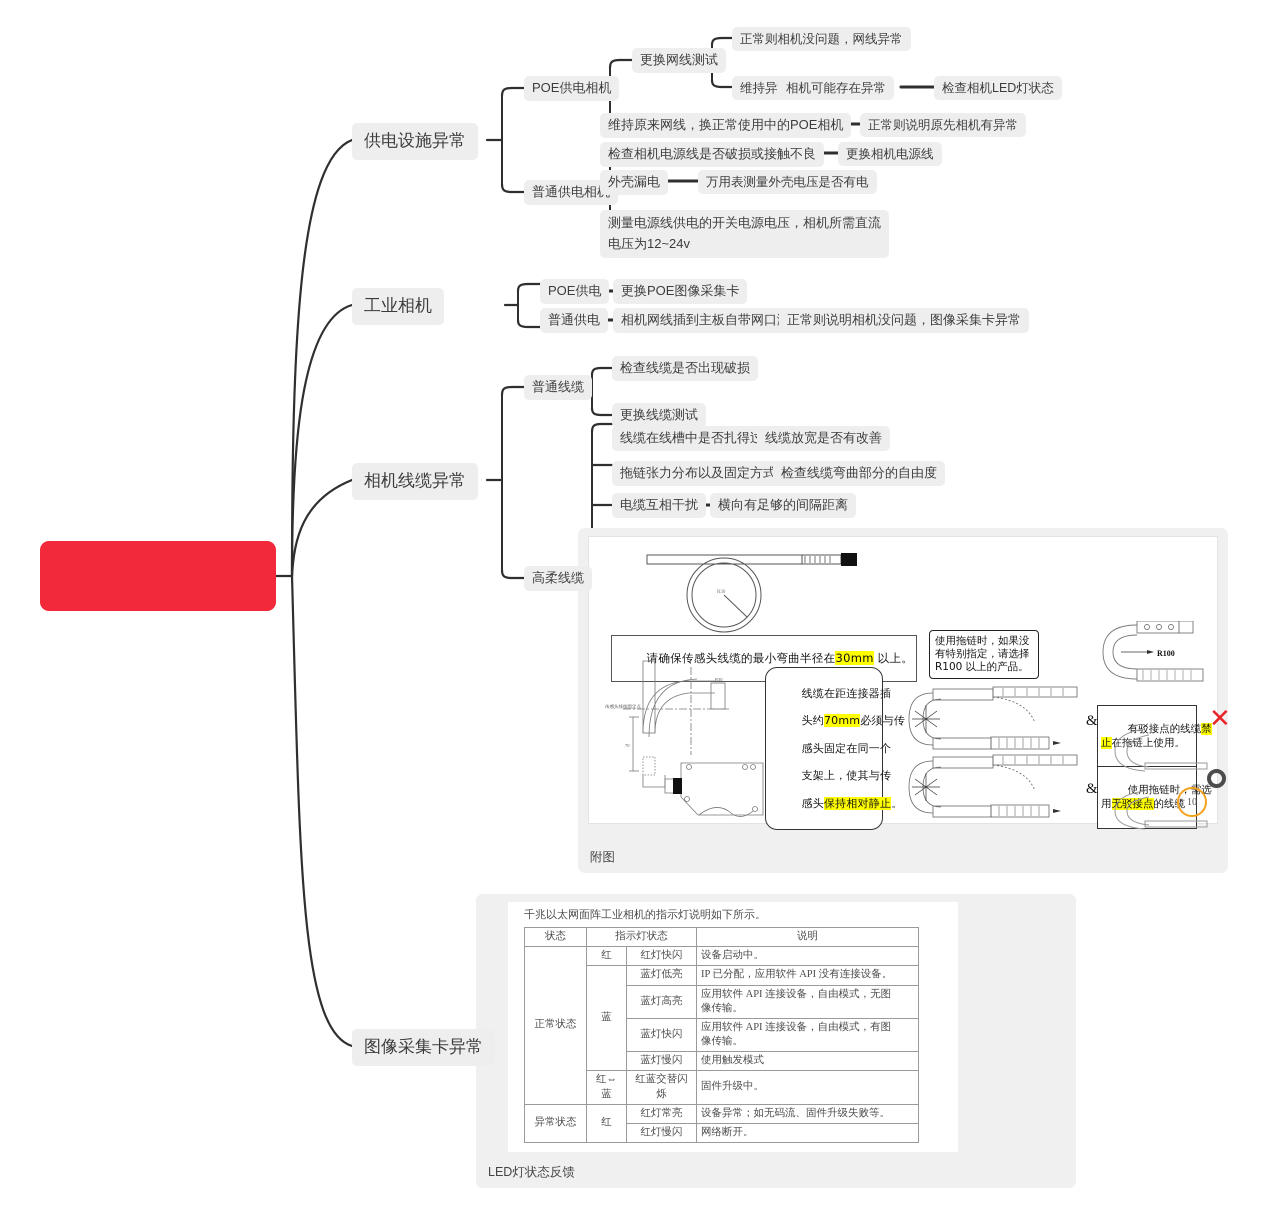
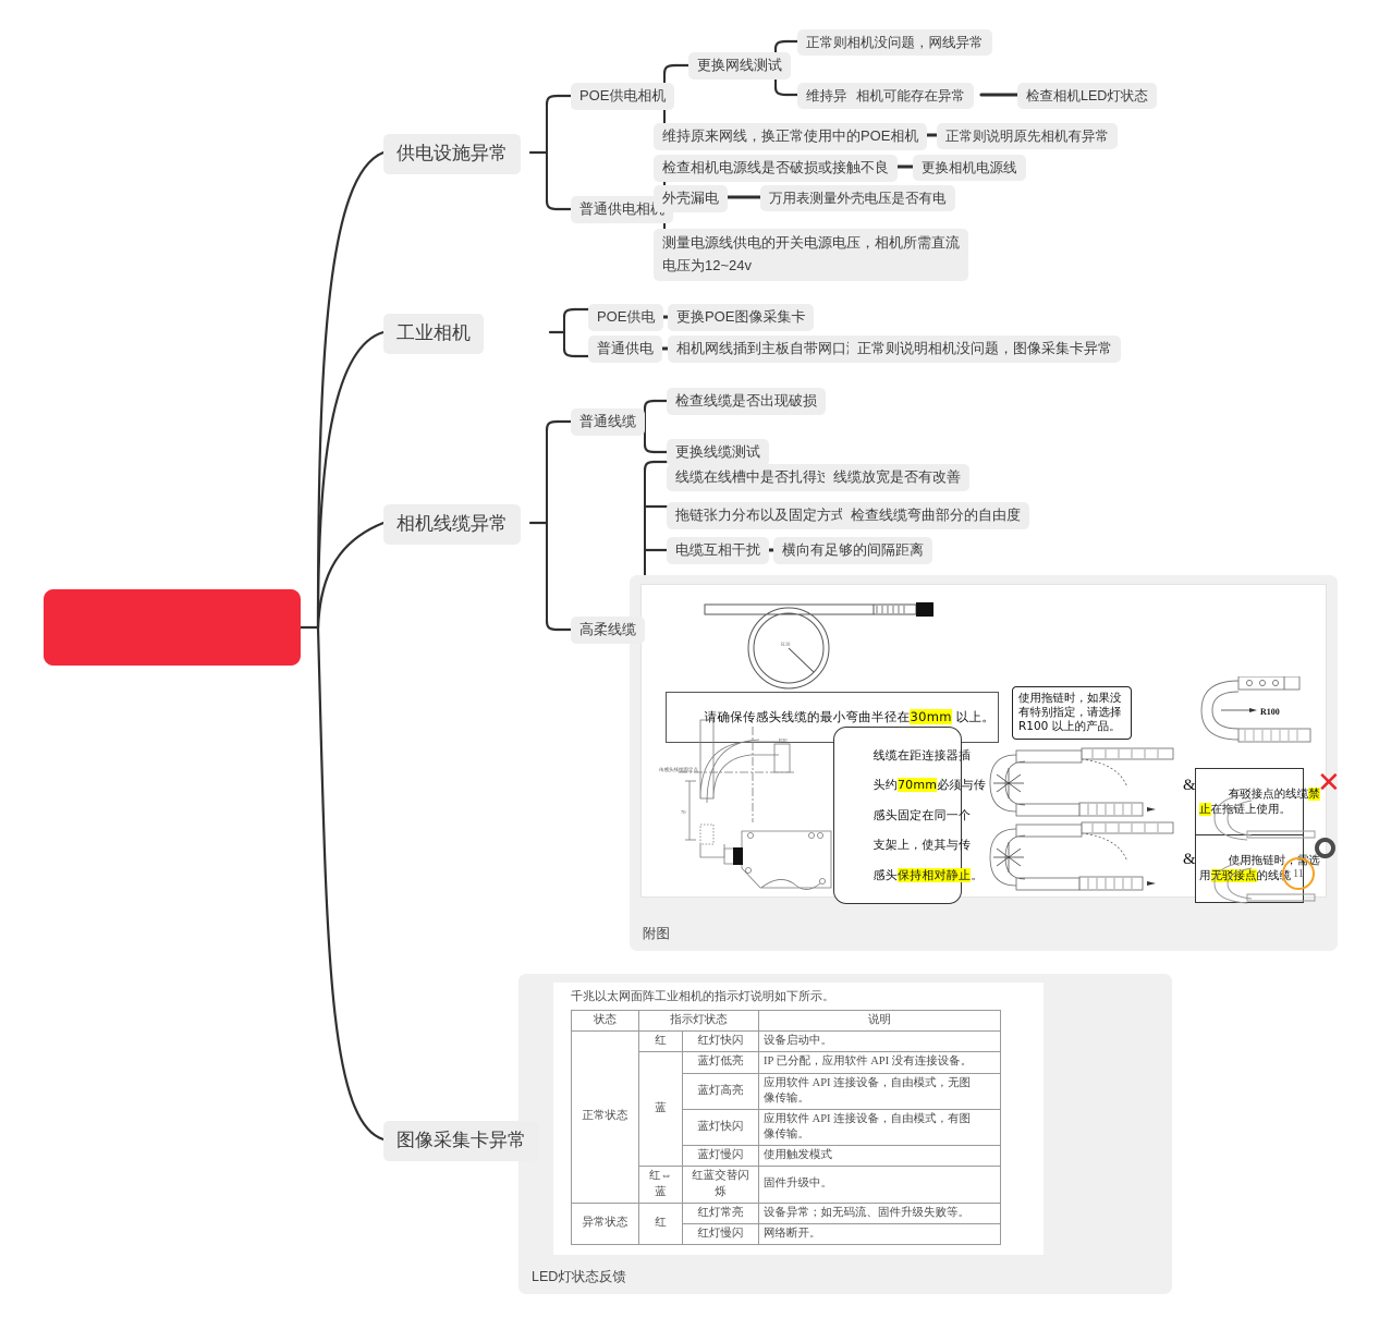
  供电设施异常
  工业相机
  相机线缆异常
  图像采集卡异常
  POE供电相机
  普通供电相
  更换网线测试
  正常则相机没问题，网线异常
  维持异
  相机可能存在异常
  检查相机LED灯状态
  维持原来网线，换正常使用中的POE相机
  正常则说明原先相机有异常
  检查相机电源线是否破损或接触不良
  更换相机电源线
  外壳漏电
  万用表测量外壳电压是否有电
  测量电源线供电的开关电源电压，相机所需直流
  电压为12~24v
  POE供电
  更换POE图像采集卡
  普通供电
  相机网线插到主板自带网口
  正常则说明相机没问题，图像采集卡异常
  普通线缆
  检查线缆是否出现破损
  更换线缆测试
  高柔线缆
  线缆在线槽中是否扎得
  线缆放宽是否有改善
  拖链张力分布以及固定方式
  检查线缆弯曲部分的自由度
  电缆互相干扰
  横向有足够的间隔距离
  请确保传感头线缆的最小弯曲半径在30mm 以上。
  线缆在距连接器插
  头约70mm必须与传
  感头固定在同一个
  支架上，使其与传
  感头保持相对静止。
  使用拖链时，如果没
  有特别指定，请选择
  R100 以上的产品。
  &
  &
  R100
  有接点的线缆禁
  止 拖链上使用。
  ✕
  使用拖链时，需选
  用 驳接点的线缆
- 10
+ 11
  附图
  千兆以太网面阵工业相机的指示灯说明如下所示。
  状态	指示灯状态	说明
  正常状态	红	红灯快闪	设备启动中。
  蓝	蓝灯低亮	IP 已分配，应用软件 API 没有连接设备。
  蓝灯高亮	应用软件 API 连接设备，自由模式，无图 像传输。
  蓝灯快闪	应用软件 API 连接设备，自由模式，有图 像传输。
  蓝灯慢闪	使用触发模式
  红⇔蓝	红蓝交替闪烁	固件升级中。
  异常状态	红	红灯常亮	设备异常；如无码流、固件升级失败等。
  红灯慢闪	网络断开。
  LED灯状态反馈
